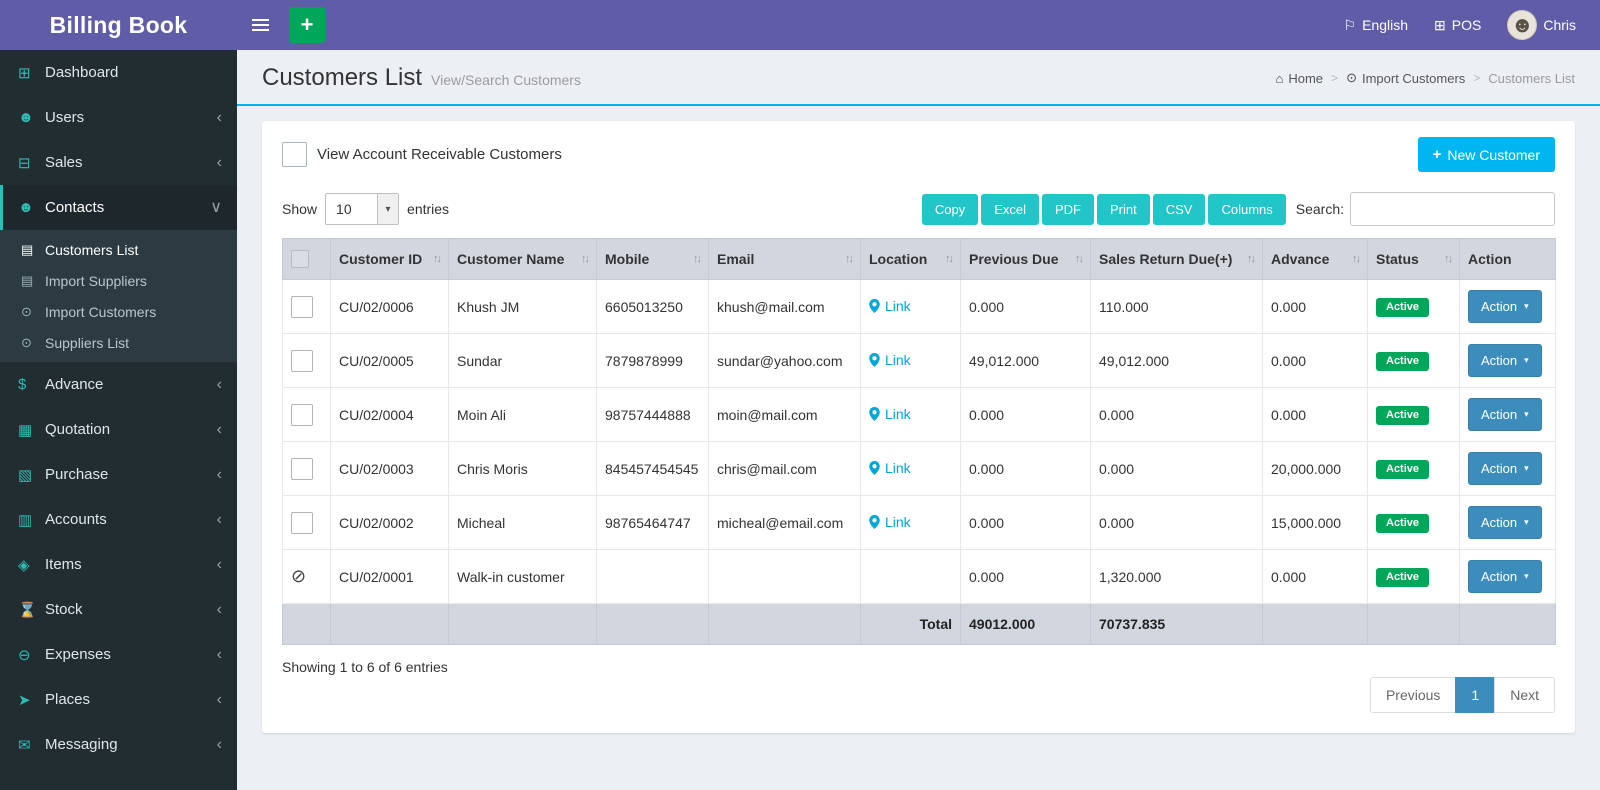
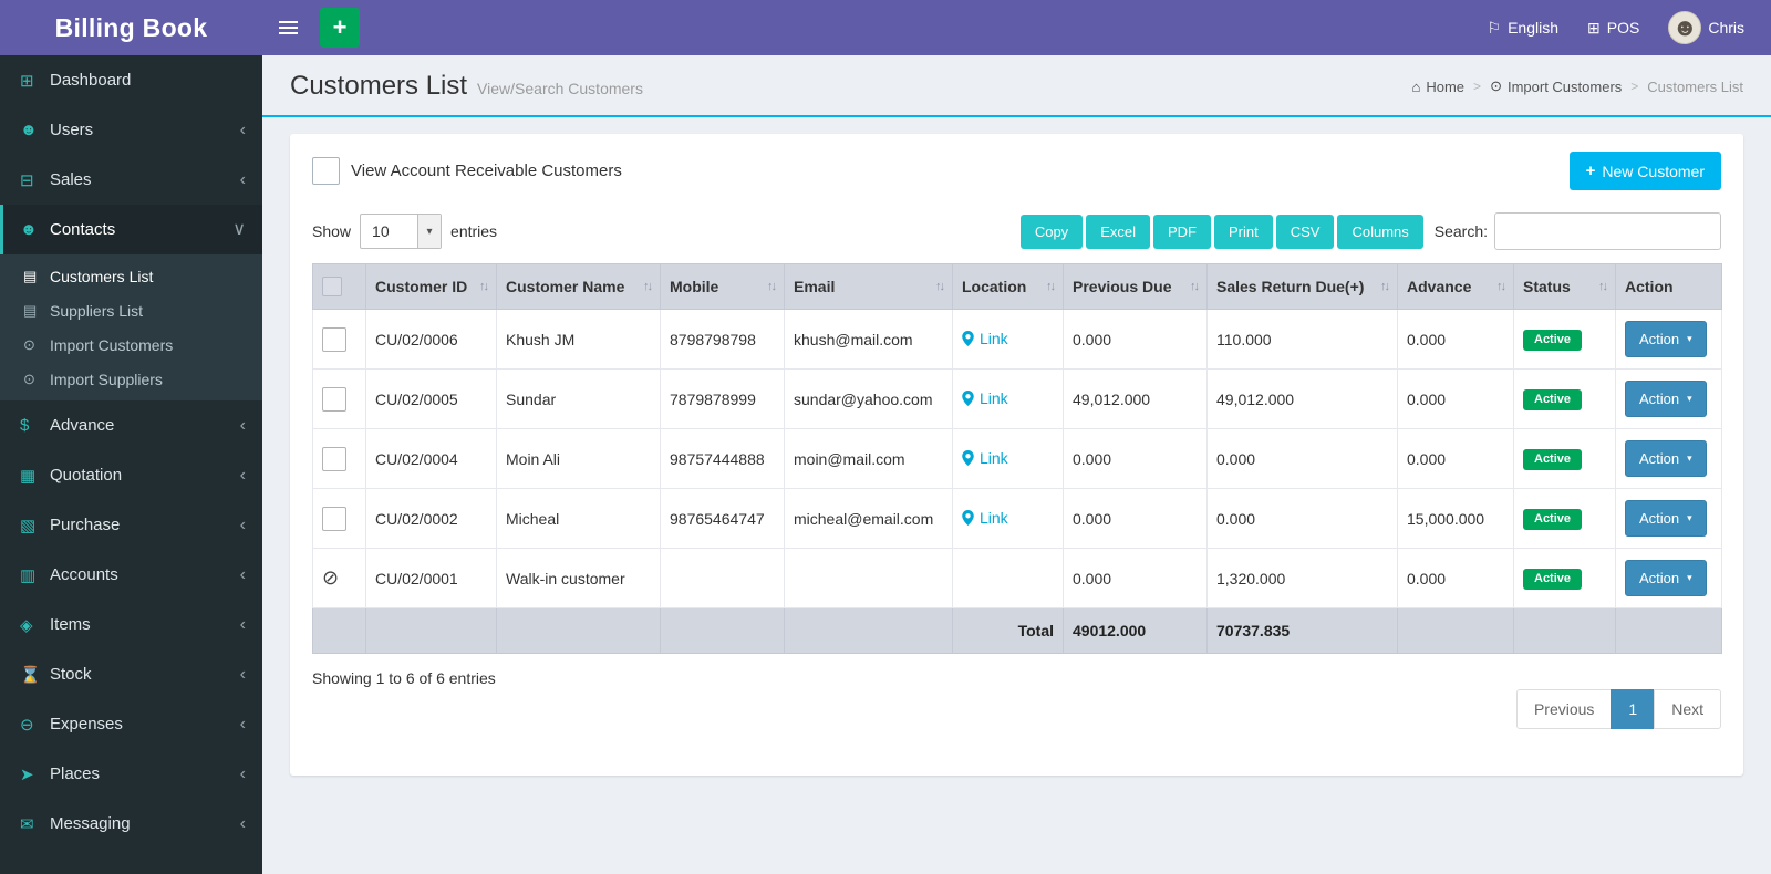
  Billing Book
  +
  ⚐
  English
  ⊞
  POS
  ☻
  Chris
  ⊞
  Dashboard
  ☻
  Users
  ‹
  ⊟
  Sales
  ‹
  ☻
  Contacts
  ∨
  ▤
  Customers List
  ▤
- Import Suppliers
+ Suppliers List
  ⊙
  Import Customers
  ⊙
- Suppliers List
+ Import Suppliers
  $
  Advance
  ‹
  ▦
  Quotation
  ‹
  ▧
  Purchase
  ‹
  ▥
  Accounts
  ‹
  ◈
  Items
  ‹
  ⌛
  Stock
  ‹
  ⊖
  Expenses
  ‹
  ➤
  Places
  ‹
  ✉
  Messaging
  ‹
  Customers List
  View/Search Customers
  ⌂
  Home
  >
  ⊙
  Import Customers
  >
  Customers List
  View Account Receivable Customers
  +
  New Customer
  Show
  10
  ▾
  entries
  Copy
  Excel
  PDF
  Print
  CSV
  Columns
  Search:
  	Customer ID ↑↓	Customer Name ↑↓	Mobile ↑↓	Email ↑↓	Location ↑↓	Previous Due ↑↓	Sales Return Due(+) ↑↓	Advance ↑↓	Status ↑↓	Action
- 	CU/02/0006	Khush JM	6605013250	khush@mail.com	Link	0.000	110.000	0.000	Active	Action ▾
+ 	CU/02/0006	Khush JM	8798798798	khush@mail.com	Link	0.000	110.000	0.000	Active	Action ▾
  	CU/02/0005	Sundar	7879878999	sundar@yahoo.com	Link	49,012.000	49,012.000	0.000	Active	Action ▾
  	CU/02/0004	Moin Ali	98757444888	moin@mail.com	Link	0.000	0.000	0.000	Active	Action ▾
- 	CU/02/0003	Chris Moris	845457454545	chris@mail.com	Link	0.000	0.000	20,000.000	Active	Action ▾
  	CU/02/0002	Micheal	98765464747	micheal@email.com	Link	0.000	0.000	15,000.000	Active	Action ▾
  ⊘	CU/02/0001	Walk-in customer				0.000	1,320.000	0.000	Active	Action ▾
  					Total	49012.000	70737.835
  Showing 1 to 6 of 6 entries
  Previous
  1
  Next
